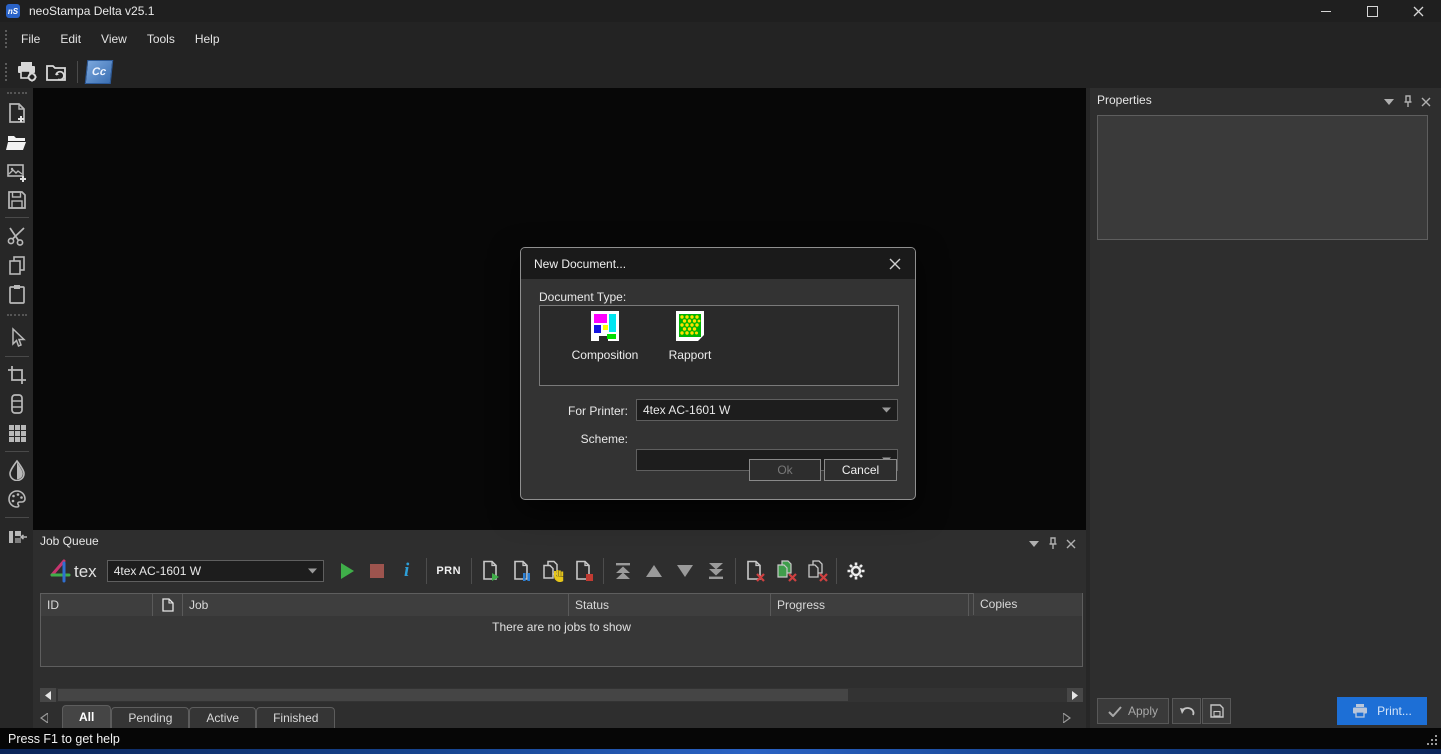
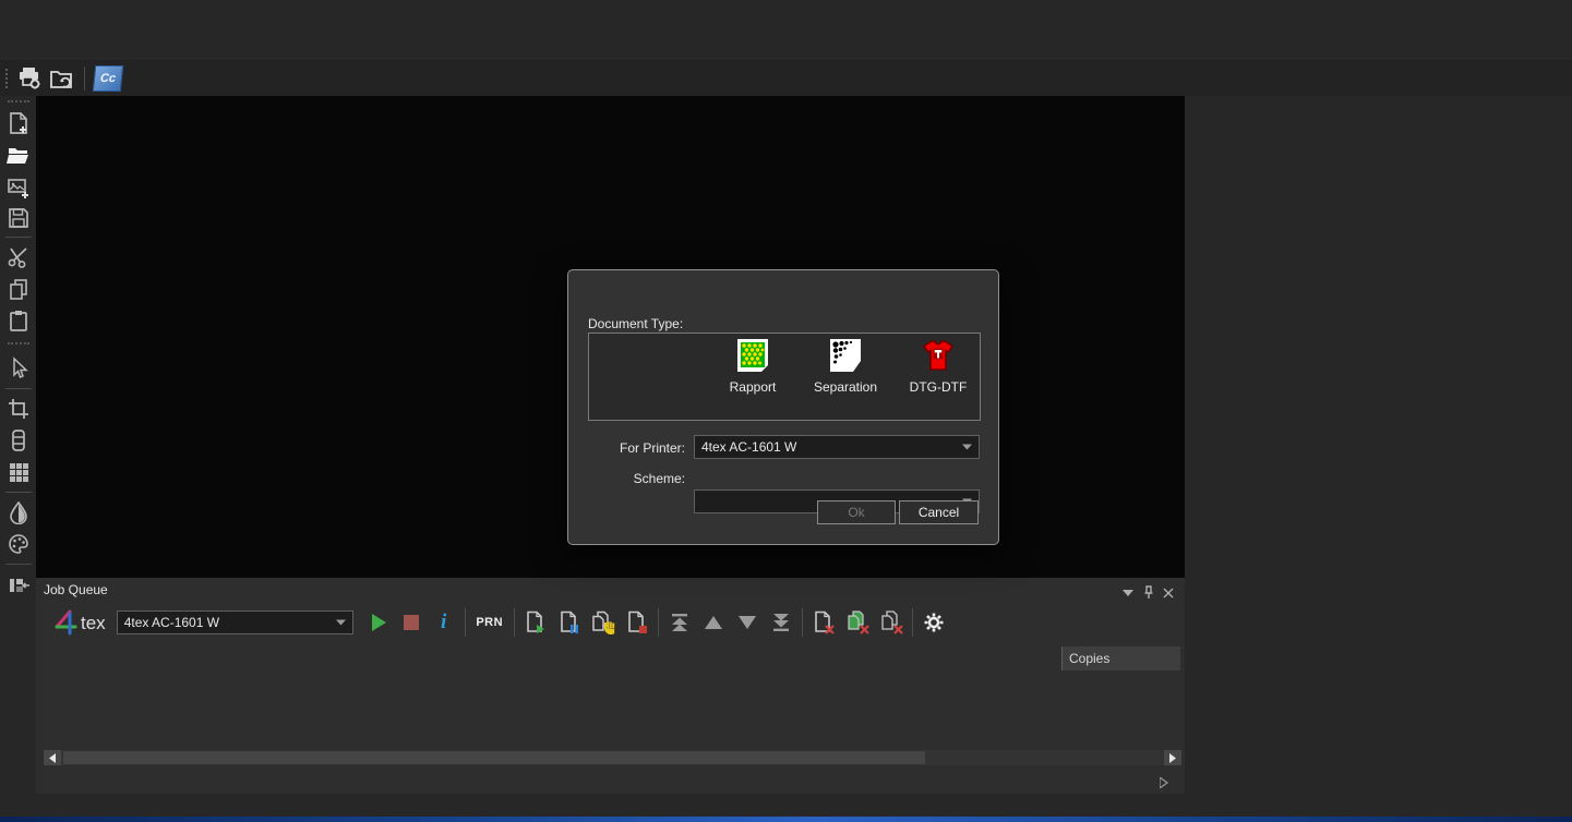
- nS
- neoStampa Delta v25.1
- File
- Edit
- View
- Tools
- Help
- Properties
- Apply
- Print...
  Job Queue
  tex
  4tex AC-1601 W
  i
  PRN
- ID
- Job
- Status
- Progress
- There are no jobs to show
  Copies
- All
- Pending
- Active
- Finished
- New Document...
  Document Type:
- Composition
  Rapport
+ Separation
+ DTG-DTF
  For Printer:
  4tex AC-1601 W
  Scheme:
  Ok
  Cancel
- Press F1 to get help
